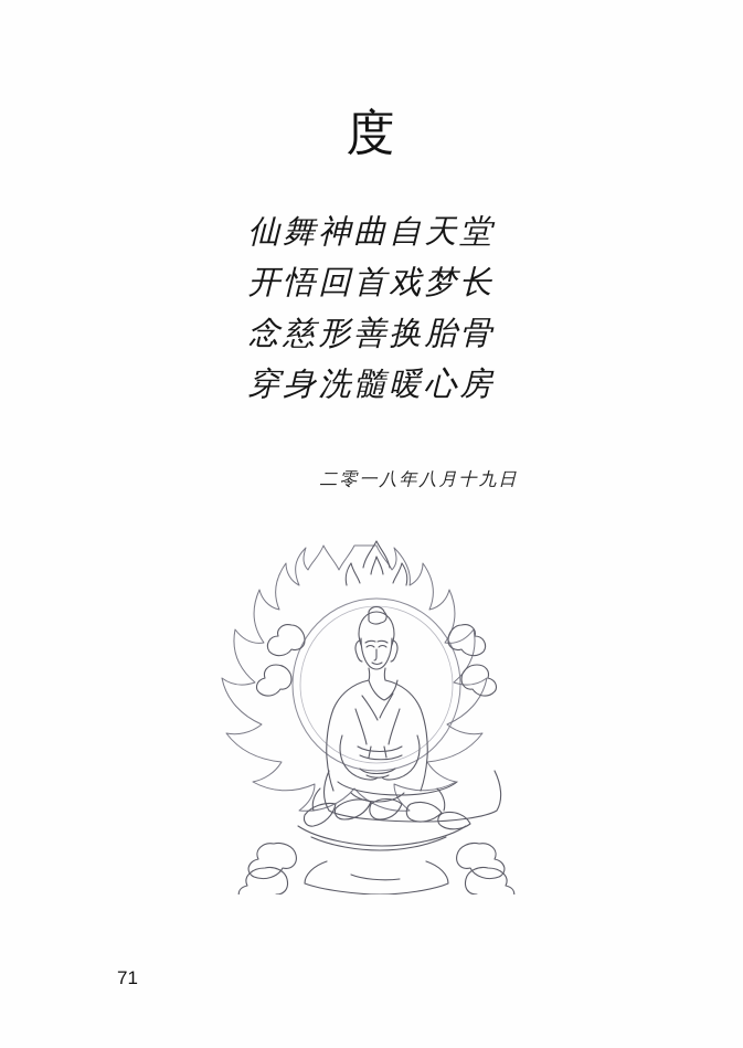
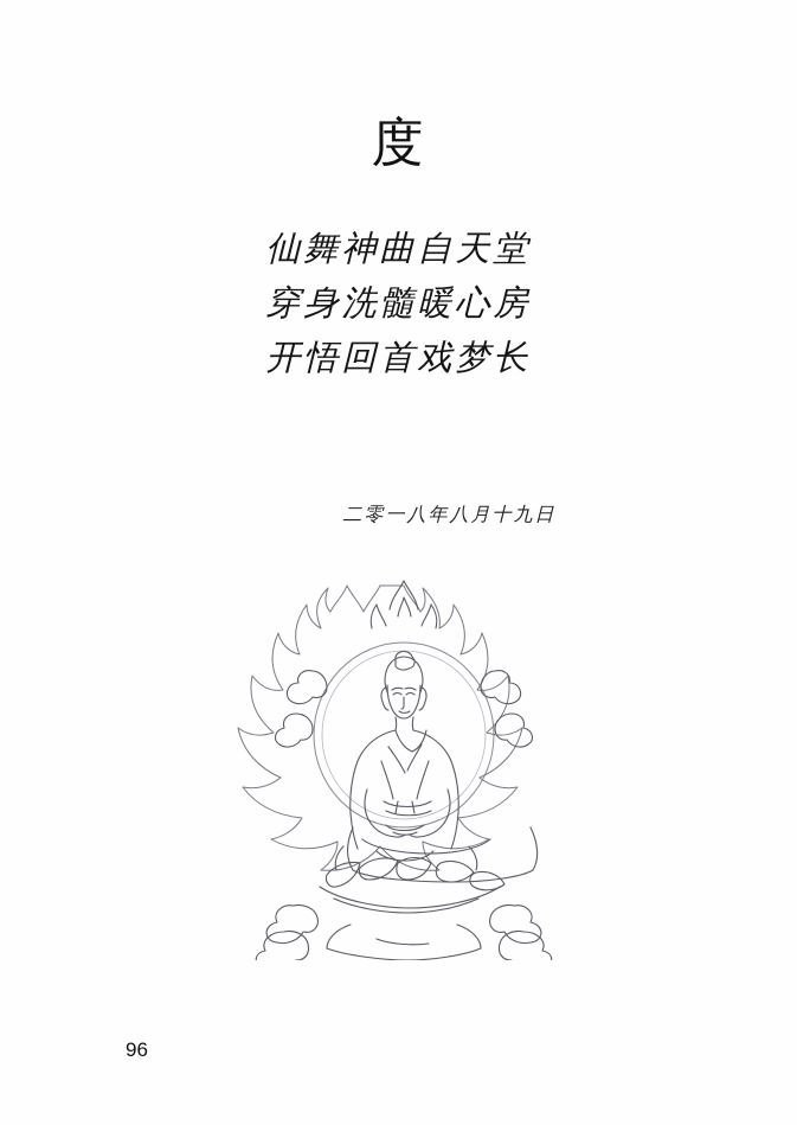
  度
  仙舞神曲自天堂
- 开悟回首戏梦长
+ 穿身洗髓暖心房
- 念慈形善换胎骨
- 穿身洗髓暖心房
+ 开悟回首戏梦长
  二零一八年八月十九日
- 71
+ 96
